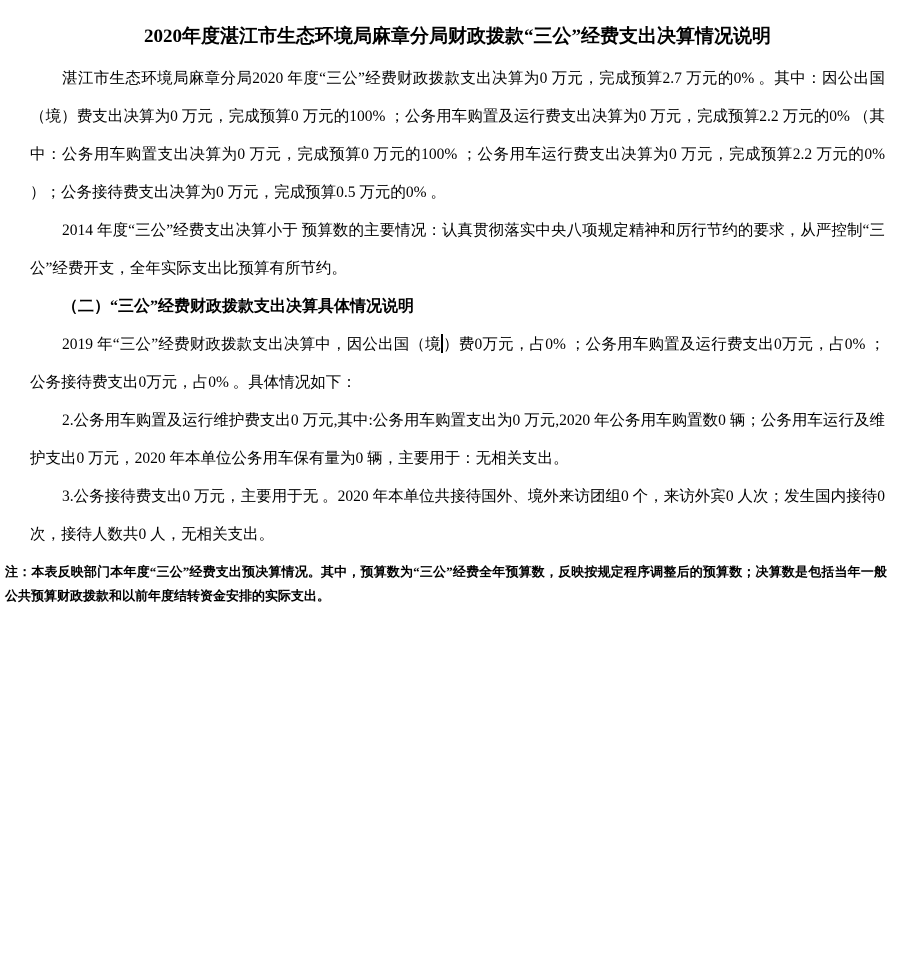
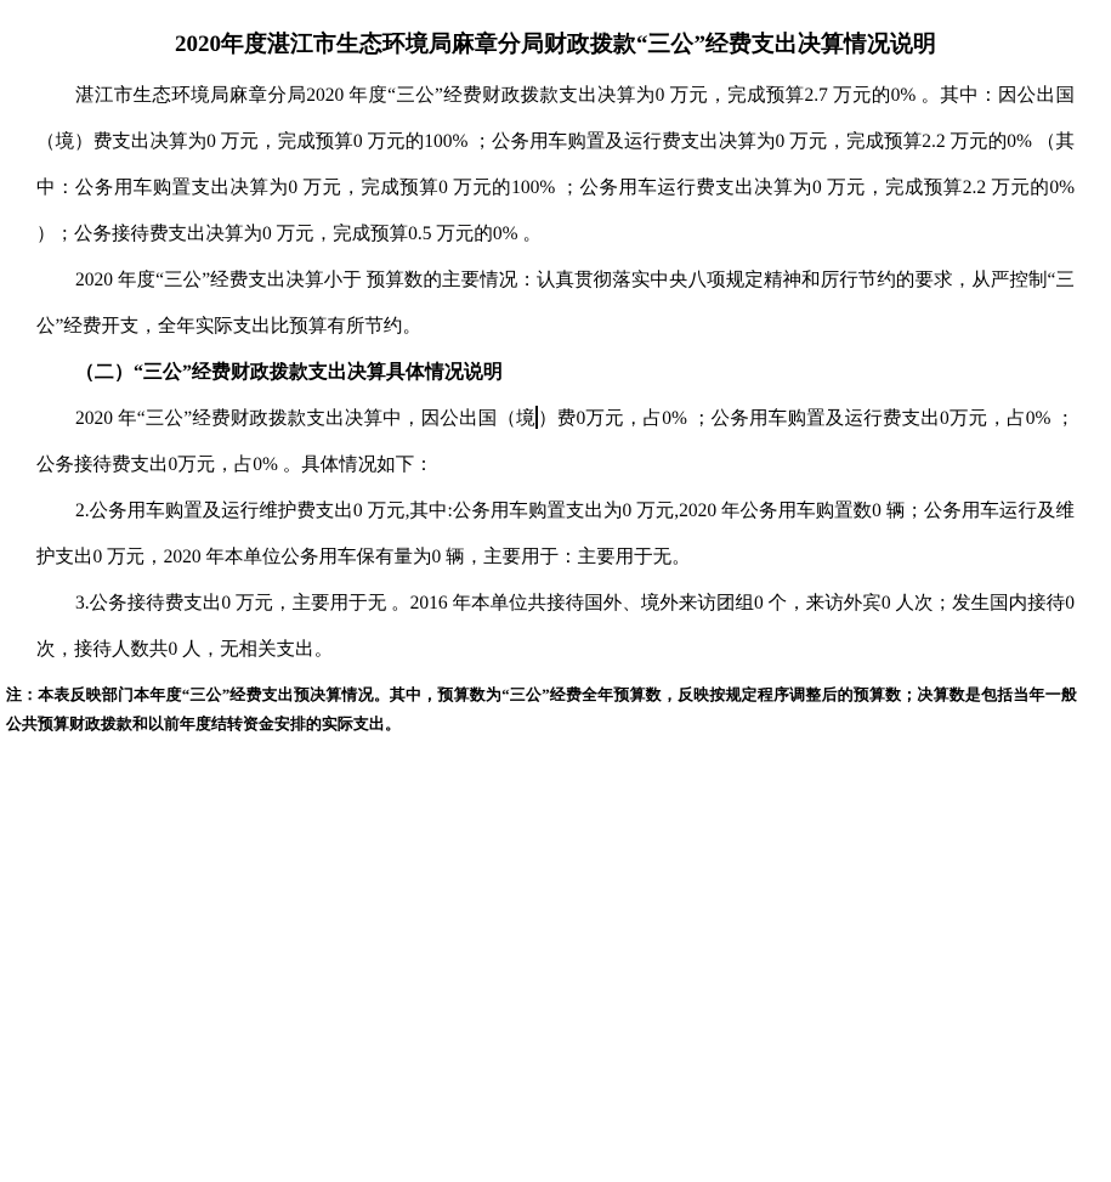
  2020年度湛江市生态环境局麻章分局财政拨款“三公”经费支出决算情况说明
  湛江市生态环境局麻章分局2020 年度“三公”经费财政拨款支出决算为0 万元，完成预算2.7 万元的0% 。其中：因公出国（境）费支出决算为0 万元，完成预算0 万元的100% ；公务用车购置及运行费支出决算为0 万元，完成预算2.2 万元的0% （其中：公务用车购置支出决算为0 万元，完成预算0 万元的100% ；公务用车运行费支出决算为0 万元，完成预算2.2 万元的0% ）；公务接待费支出决算为0 万元，完成预算0.5 万元的0% 。
- 2014 年度“三公”经费支出决算小于 预算数的主要情况：认真贯彻落实中央八项规定精神和厉行节约的要求，从严控制“三公”经费开支，全年实际支出比预算有所节约。
+ 2020 年度“三公”经费支出决算小于 预算数的主要情况：认真贯彻落实中央八项规定精神和厉行节约的要求，从严控制“三公”经费开支，全年实际支出比预算有所节约。
  （二）“三公”经费财政拨款支出决算具体情况说明
- 2019 年“三公”经费财政拨款支出决算中，因公出国（境）费0万元，占0% ；公务用车购置及运行费支出0万元，占0% ；公务接待费支出0万元，占0% 。具体情况如下：
+ 2020 年“三公”经费财政拨款支出决算中，因公出国（境）费0万元，占0% ；公务用车购置及运行费支出0万元，占0% ；公务接待费支出0万元，占0% 。具体情况如下：
- 2.公务用车购置及运行维护费支出0 万元,其中:公务用车购置支出为0 万元,2020 年公务用车购置数0 辆；公务用车运行及维护支出0 万元，2020 年本单位公务用车保有量为0 辆，主要用于：无相关支出。
+ 2.公务用车购置及运行维护费支出0 万元,其中:公务用车购置支出为0 万元,2020 年公务用车购置数0 辆；公务用车运行及维护支出0 万元，2020 年本单位公务用车保有量为0 辆，主要用于：主要用于无。
- 3.公务接待费支出0 万元，主要用于无 。2020 年本单位共接待国外、境外来访团组0 个，来访外宾0 人次；发生国内接待0 次，接待人数共0 人，无相关支出。
+ 3.公务接待费支出0 万元，主要用于无 。2016 年本单位共接待国外、境外来访团组0 个，来访外宾0 人次；发生国内接待0 次，接待人数共0 人，无相关支出。
  注：本表反映部门本年度“三公”经费支出预决算情况。其中，预算数为“三公”经费全年预算数，反映按规定程序调整后的预算数；决算数是包括当年一般公共预算财政拨款和以前年度结转资金安排的实际支出。
